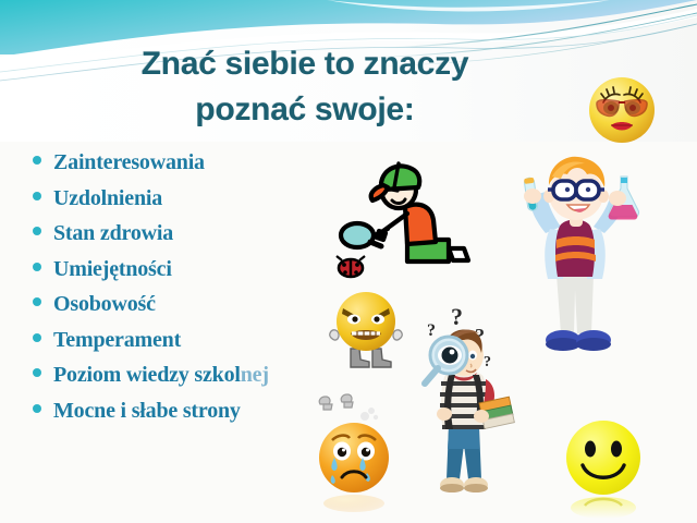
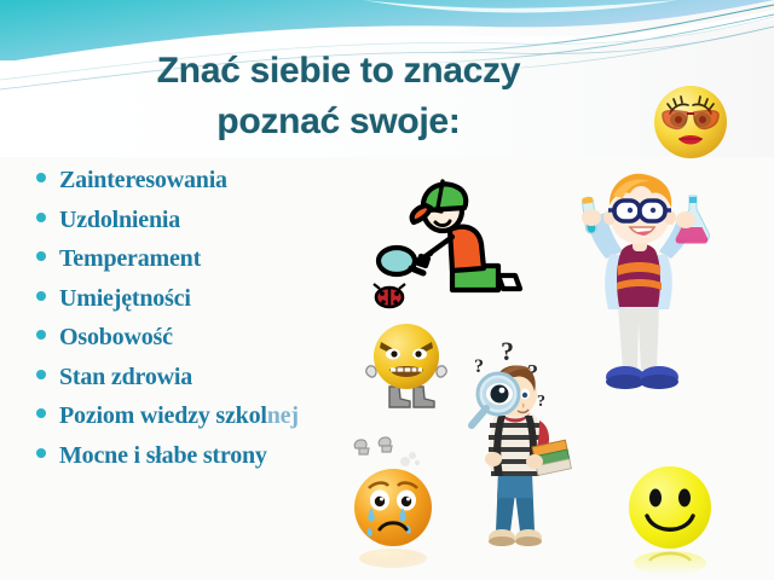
  Znać siebie to znaczy
  poznać swoje:
  Zainteresowania
  Uzdolnienia
- Stan zdrowia
+ Temperament
  Umiejętności
  Osobowość
- Temperament
+ Stan zdrowia
  Poziom wiedzy szkolnej
  Mocne i słabe strony
  ?
  ?
  ?
  ?
